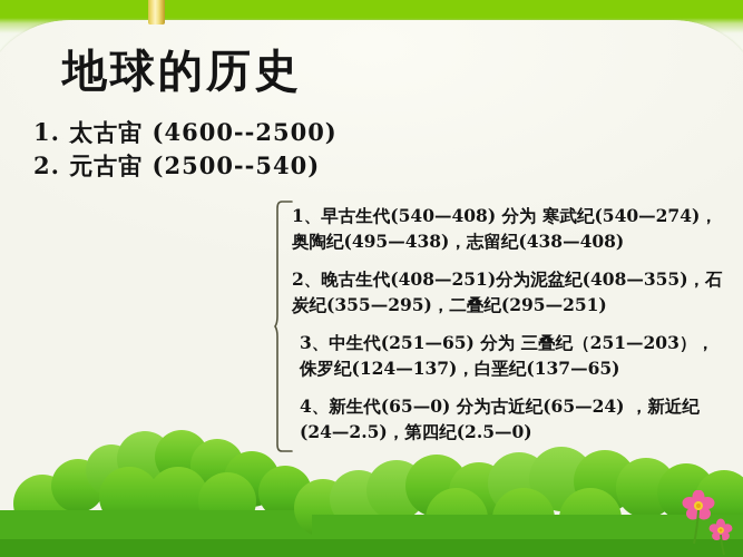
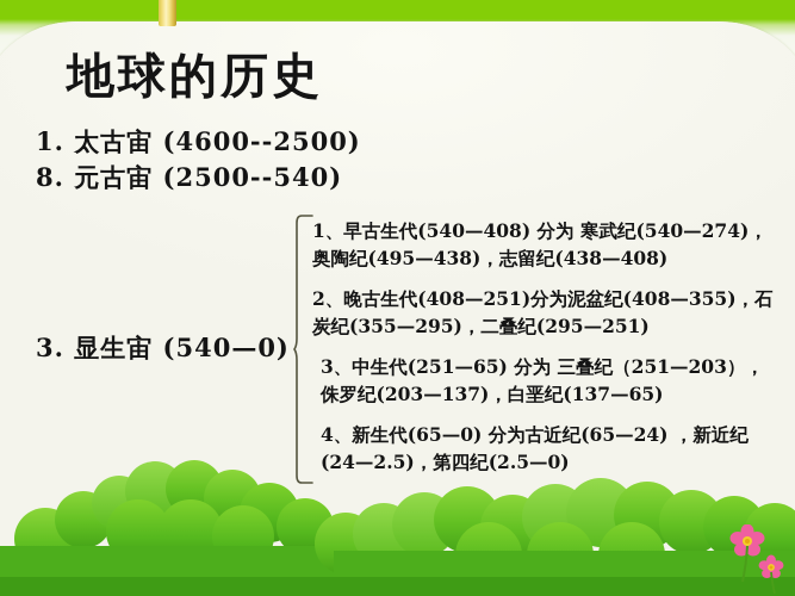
  地球的历史
  1. 太古宙 (4600--2500)
- 2. 元古宙 (2500--540)
+ 8. 元古宙 (2500--540)
+ 3. 显生宙 (540—0)
  1、早古生代(540—408) 分为 寒武纪(540—274)，奥陶纪(495—438)，志留纪(438—408)
  2、晚古生代(408—251)分为泥盆纪(408—355)，石炭纪(355—295)，二叠纪(295—251)
- 3、中生代(251—65) 分为 三叠纪（251—203），侏罗纪(124—137)，白垩纪(137—65)
+ 3、中生代(251—65) 分为 三叠纪（251—203），侏罗纪(203—137)，白垩纪(137—65)
  4、新生代(65—0) 分为古近纪(65—24) ，新近纪(24—2.5)，第四纪(2.5—0)
